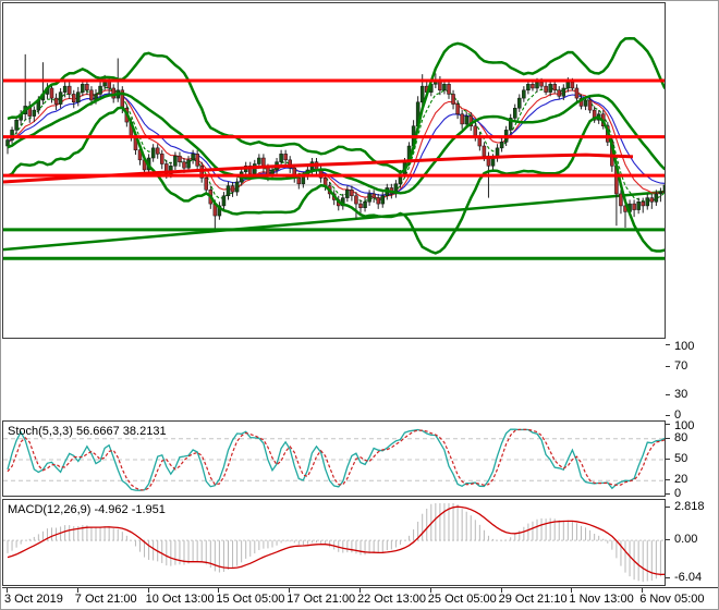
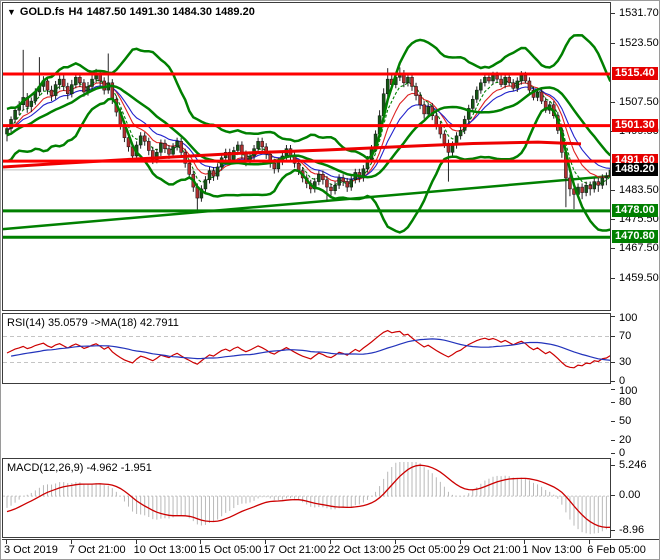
+ ▼
+ GOLD.fs
+ H4
+ 1487.50 1491.30 1484.30 1489.20
+ 1531.70
+ 1523.50
+ 1507.50
+ 1483.50
+ 1475.50
+ 1467.50
+ 1459.50
+ 1515.40
+ 1501.30
+ 1491.60
+ 1489.20
+ 1478.00
+ 1470.80
+ RSI(14) 35.0579 ->MA(18) 42.7911
  100
  70
  30
  0
- Stoch(5,3,3) 56.6667 38.2131
  100
  80
  50
  20
  0
  MACD(12,26,9) -4.962 -1.951
- 2.818
+ 5.246
  0.00
- -6.04
+ -8.96
  3 Oct 2019
  7 Oct 21:00
  10 Oct 13:00
  15 Oct 05:00
  17 Oct 21:00
  22 Oct 13:00
  25 Oct 05:00
- 29 Oct 21:10
+ 29 Oct 21:00
  1 Nov 13:00
- 6 Nov 05:00
+ 6 Feb 05:00
